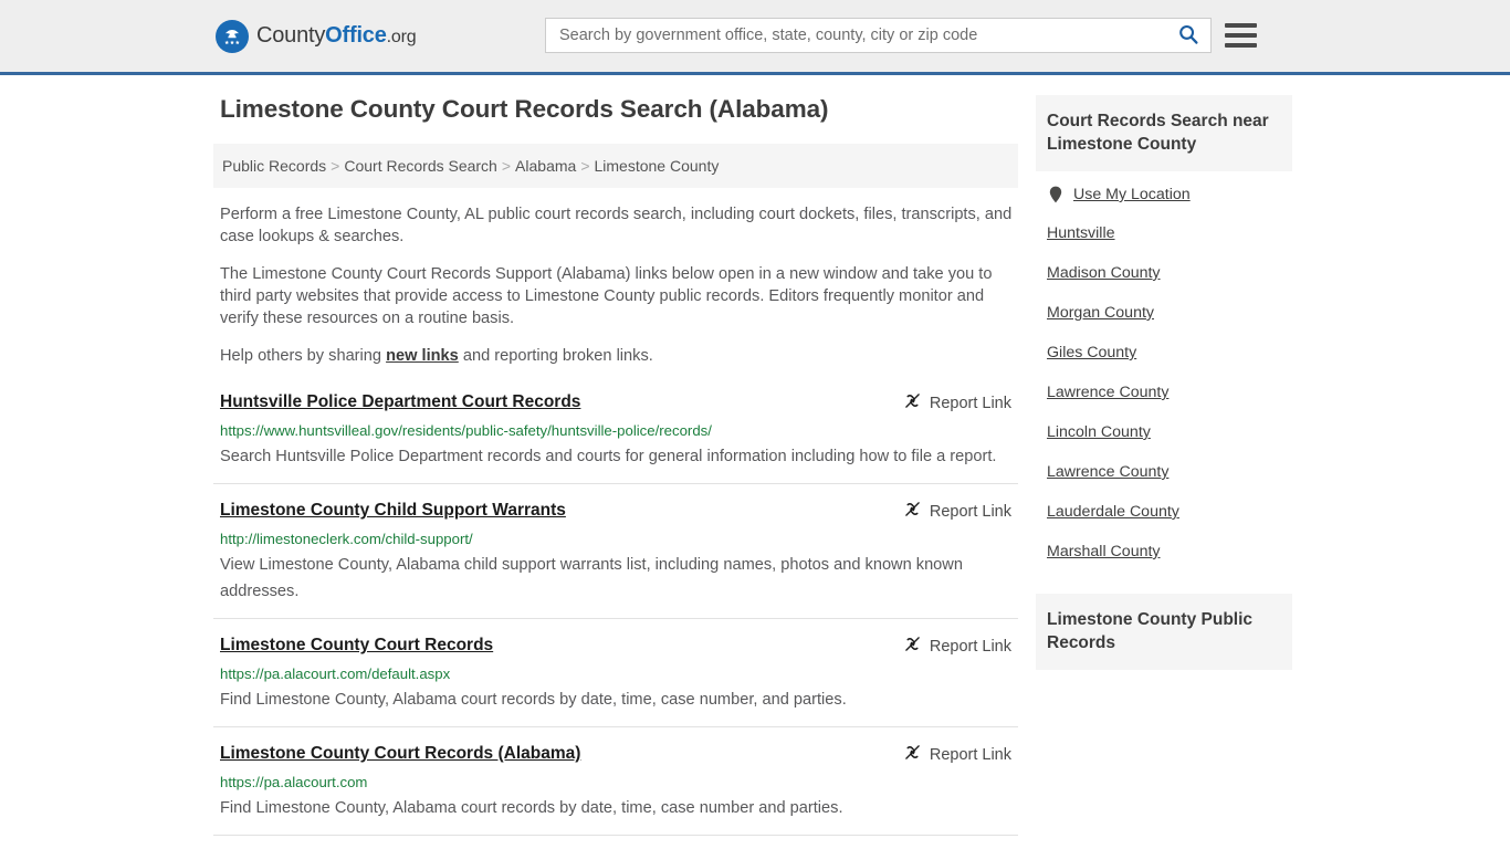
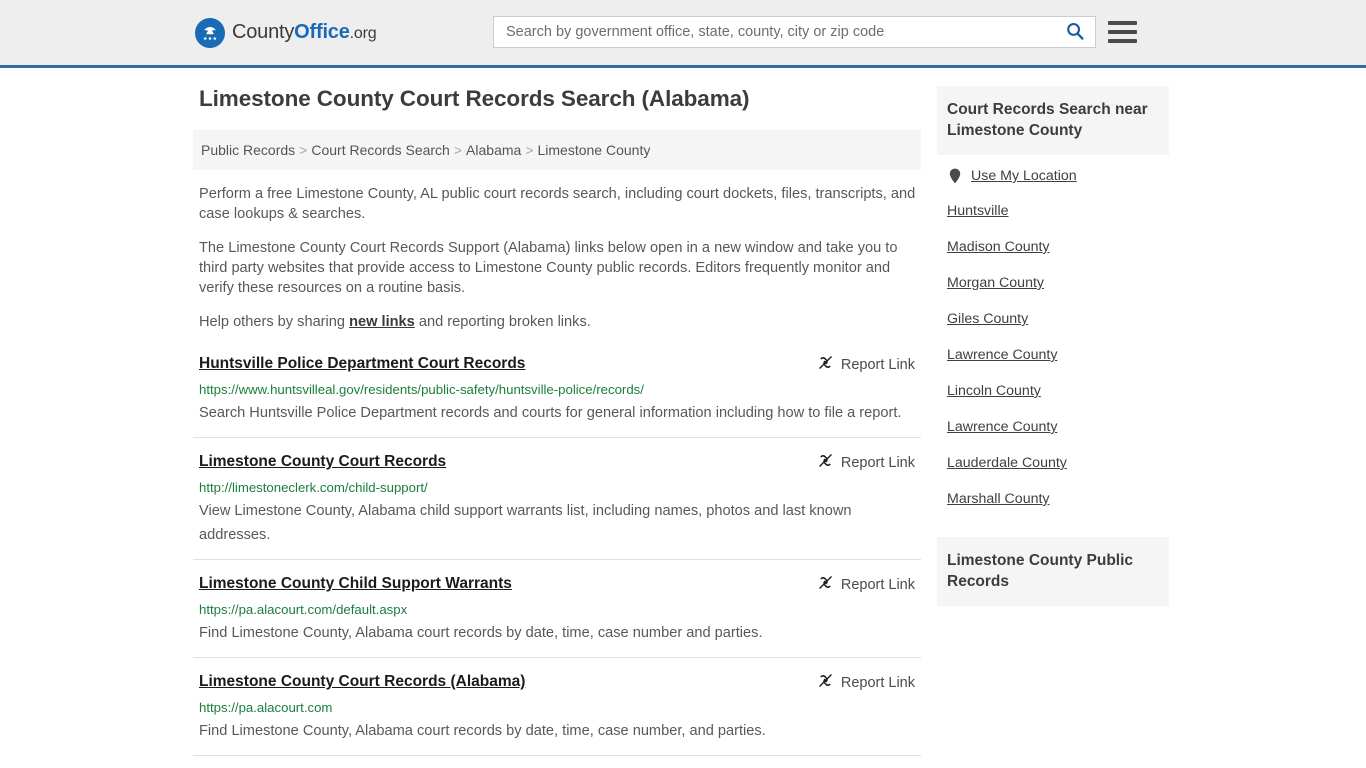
  CountyOffice.org
  Search by government office, state, county, city or zip code
  Limestone County Court Records Search (Alabama)
  Public Records > Court Records Search > Alabama > Limestone County
  Perform a free Limestone County, AL public court records search, including court dockets, files, transcripts, and case lookups & searches.
  The Limestone County Court Records Support (Alabama) links below open in a new window and take you to third party websites that provide access to Limestone County public records. Editors frequently monitor and verify these resources on a routine basis.
  Help others by sharing new links and reporting broken links.
  Huntsville Police Department Court Records
  Report Link
  https://www.huntsvilleal.gov/residents/public-safety/huntsville-police/records/
  Search Huntsville Police Department records and courts for general information including how to file a report.
- Limestone County Child Support Warrants
+ Limestone County Court Records
  Report Link
  http://limestoneclerk.com/child-support/
- View Limestone County, Alabama child support warrants list, including names, photos and known known addresses.
+ View Limestone County, Alabama child support warrants list, including names, photos and last known addresses.
- Limestone County Court Records
+ Limestone County Child Support Warrants
  Report Link
  https://pa.alacourt.com/default.aspx
- Find Limestone County, Alabama court records by date, time, case number, and parties.
+ Find Limestone County, Alabama court records by date, time, case number and parties.
  Limestone County Court Records (Alabama)
  Report Link
  https://pa.alacourt.com
- Find Limestone County, Alabama court records by date, time, case number and parties.
+ Find Limestone County, Alabama court records by date, time, case number, and parties.
  Court Records Search near Limestone County
  Use My Location
  Huntsville
  Madison County
  Morgan County
  Giles County
  Lawrence County
  Lincoln County
  Lawrence County
  Lauderdale County
  Marshall County
  Limestone County Public Records
